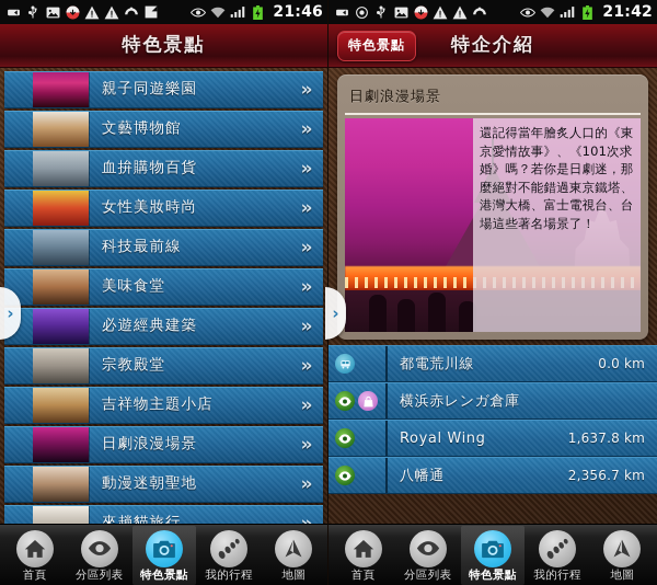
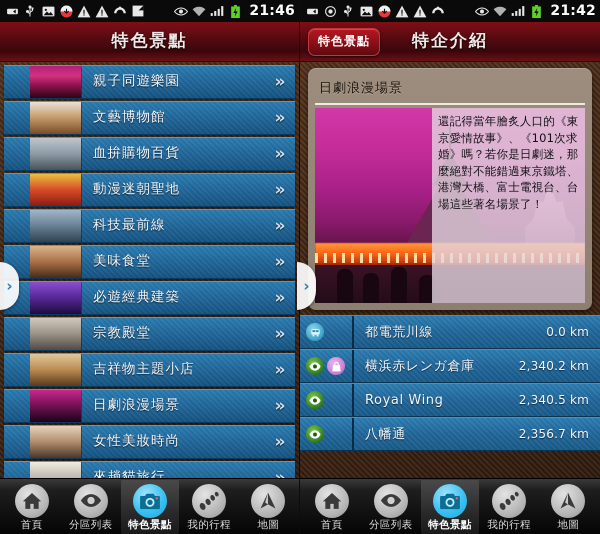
  21:46
  特色景點
  親子同遊樂園
  »
  文藝博物館
  »
  血拚購物百貨
  »
- 女性美妝時尚
+ 動漫迷朝聖地
  »
  科技最前線
  »
  美味食堂
  »
  必遊經典建築
  »
  宗教殿堂
  »
  吉祥物主題小店
  »
  日劇浪漫場景
  »
- 動漫迷朝聖地
+ 女性美妝時尚
  »
  來趟貓旅行
  ›
  首頁
  分區列表
  特色景點
  我的行程
  地圖
  21:42
  特色景點
  特企介紹
  日劇浪漫場景
  還記得當年膾炙人口的《東京愛情故事》、《101次求婚》嗎？若你是日劇迷，那麼絕對不能錯過東京鐵塔、港灣大橋、富士電視台、台場這些著名場景了！
  都電荒川線
  0.0 km
  横浜赤レンガ倉庫
+ 2,340.2 km
  Royal Wing
- 1,637.8 km
+ 2,340.5 km
  八幡通
  2,356.7 km
  首頁
  分區列表
  特色景點
  我的行程
  地圖
  ›
